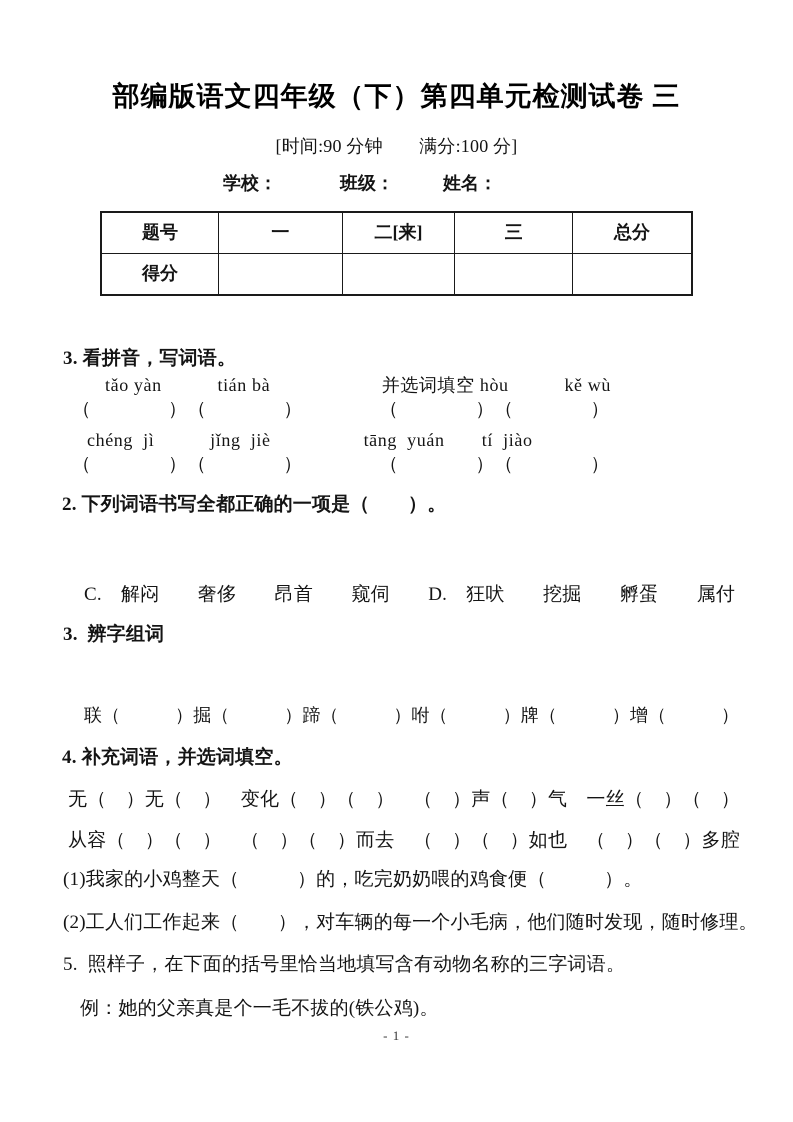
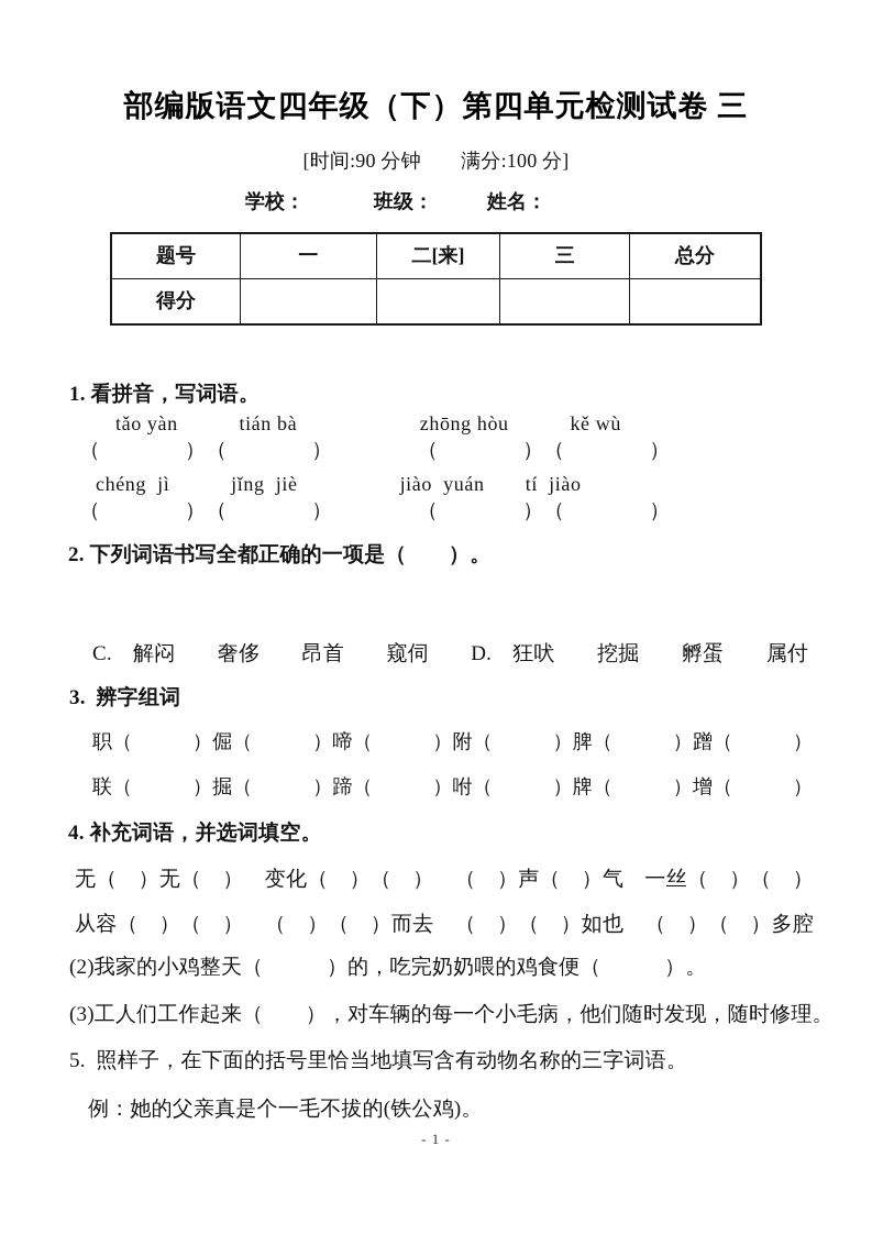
  部编版语文四年级（下）第四单元检测试卷 三
  [时间:90 分钟 满分:100 分]
  学校：
  班级：
  姓名：
  题号	一	二[来]	三	总分
  得分
- 3. 看拼音，写词语。
+ 1. 看拼音，写词语。
- tǎo yàn tián bà 并选词填空 hòu kě wù
+ tǎo yàn tián bà zhōng hòu kě wù
  （ ）（ ） （ ）（ ）
- chéng jì jǐng jiè tāng yuán tí jiào
+ chéng jì jǐng jiè jiào yuán tí jiào
  （ ）（ ） （ ）（ ）
  2. 下列词语书写全都正确的一项是（ ）。
  C. 解闷 奢侈 昂首 窥伺 D. 狂吠 挖掘 孵蛋 属付
  3. 辨字组词
+ 职（ ）倔（ ）啼（ ）附（ ）脾（ ）蹭（ ）
  联（ ）掘（ ）蹄（ ）咐（ ）牌（ ）增（ ）
  4. 补充词语，并选词填空。
  无（ ）无（ ） 变化（ ）（ ） （ ）声（ ）气 一丝（ ）（ ）
  从容（ ）（ ） （ ）（ ）而去 （ ）（ ）如也 （ ）（ ）多腔
- (1)我家的小鸡整天（ ）的，吃完奶奶喂的鸡食便（ ）。
+ (2)我家的小鸡整天（ ）的，吃完奶奶喂的鸡食便（ ）。
- (2)工人们工作起来（ ），对车辆的每一个小毛病，他们随时发现，随时修理。
+ (3)工人们工作起来（ ），对车辆的每一个小毛病，他们随时发现，随时修理。
  5. 照样子，在下面的括号里恰当地填写含有动物名称的三字词语。
  例：她的父亲真是个一毛不拔的(铁公鸡)。
  - 1 -
